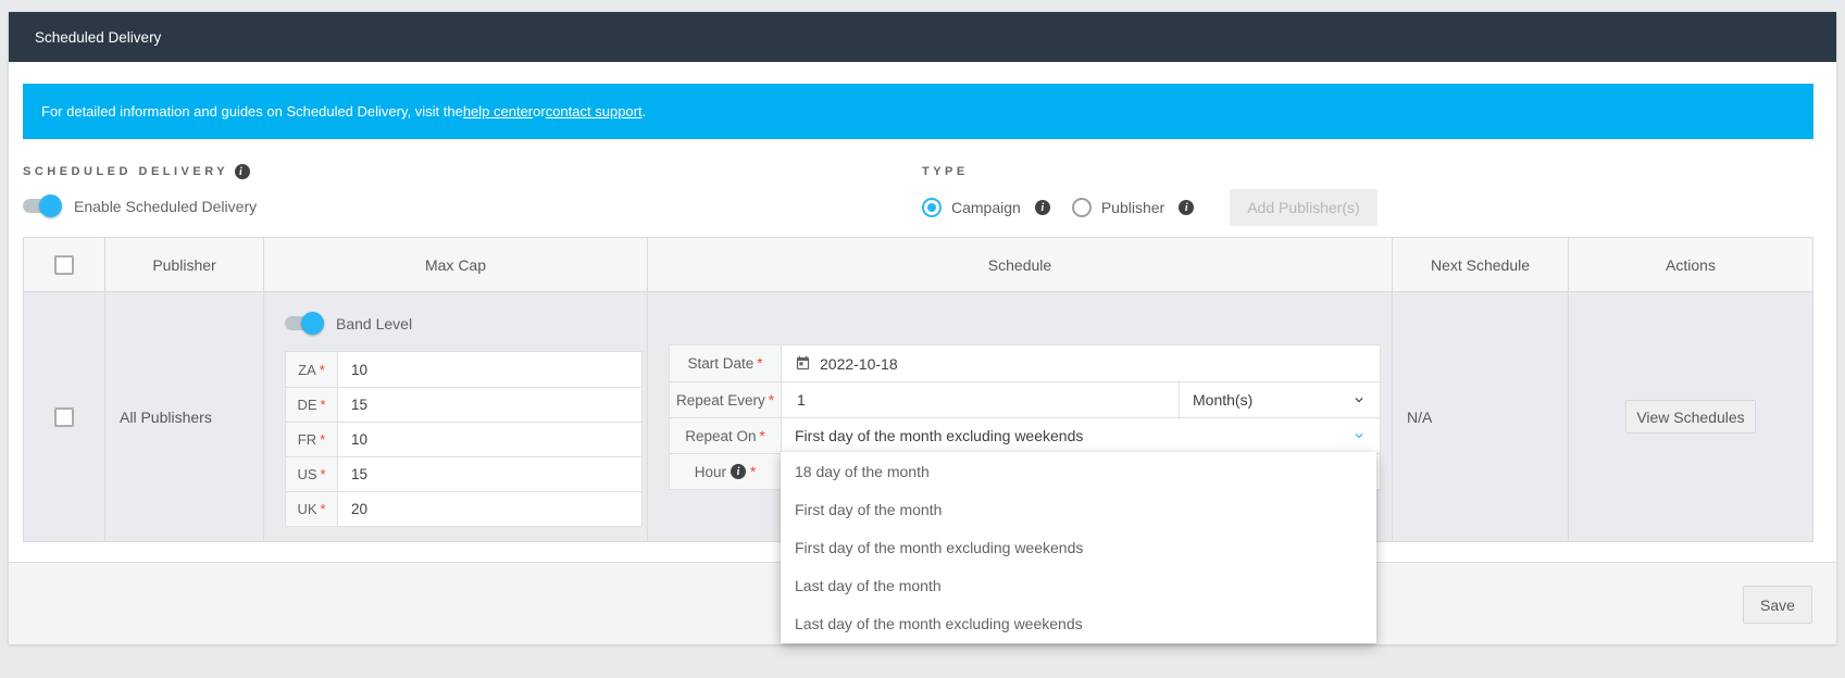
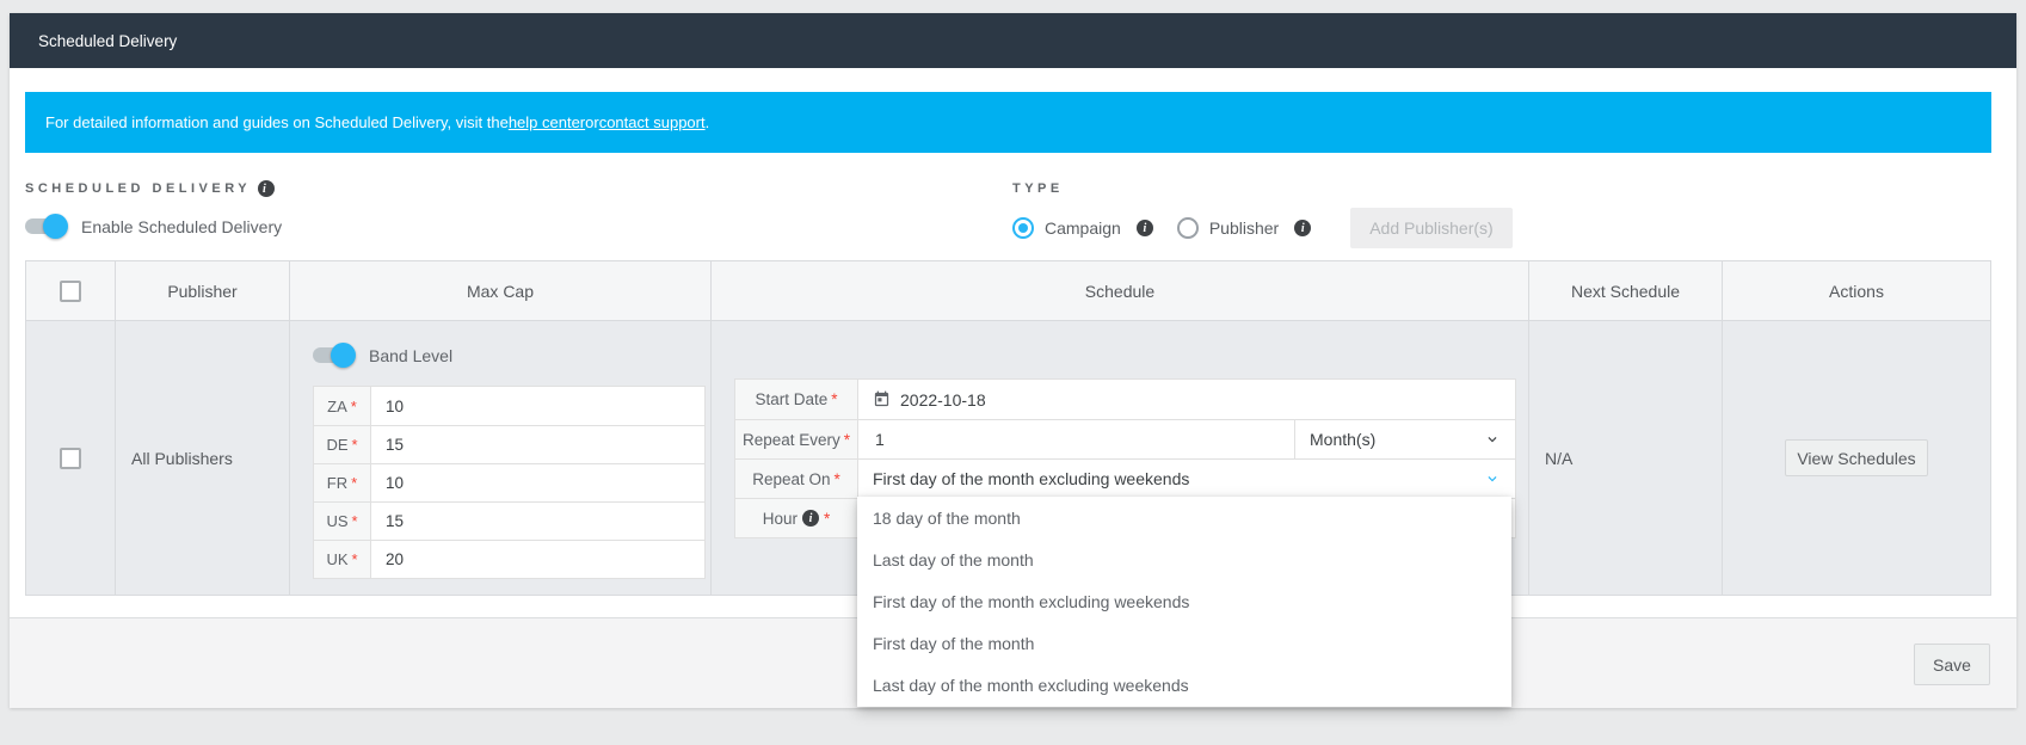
  Scheduled Delivery
  For detailed information and guides on Scheduled Delivery, visit the
  help center
  or
  contact support
  .
  SCHEDULED DELIVERY
  i
  Enable Scheduled Delivery
  TYPE
  Campaign
  i
  Publisher
  i
  Add Publisher(s)
  Publisher
  Max Cap
  Schedule
  Next Schedule
  Actions
  All Publishers
  Band Level
  ZA
  *
  10
  DE
  *
  15
  FR
  *
  10
  US
  *
  15
  UK
  *
  20
  Start Date
  *
  2022-10-18
  Repeat Every
  *
  1
  Month(s)
  Repeat On
  *
  First day of the month excluding weekends
  Hour
  i
  *
  18 day of the month
- First day of the month
+ Last day of the month
  First day of the month excluding weekends
- Last day of the month
+ First day of the month
  Last day of the month excluding weekends
  N/A
  View Schedules
  Save
